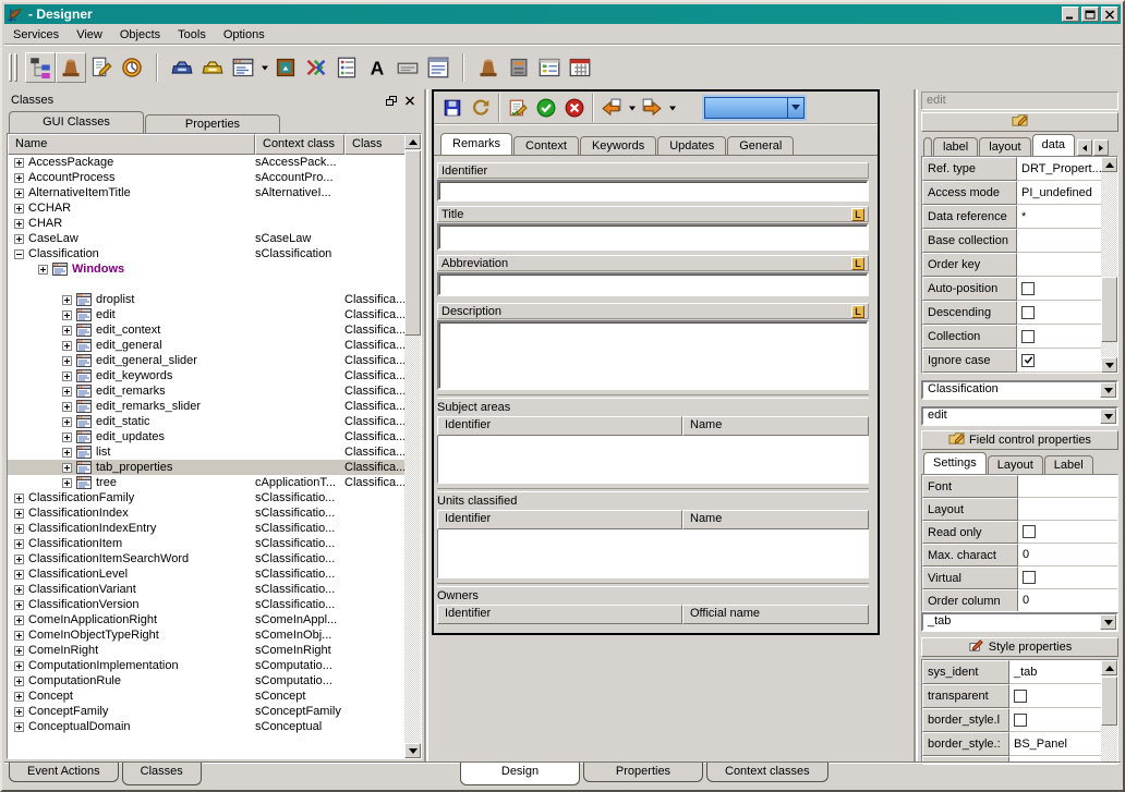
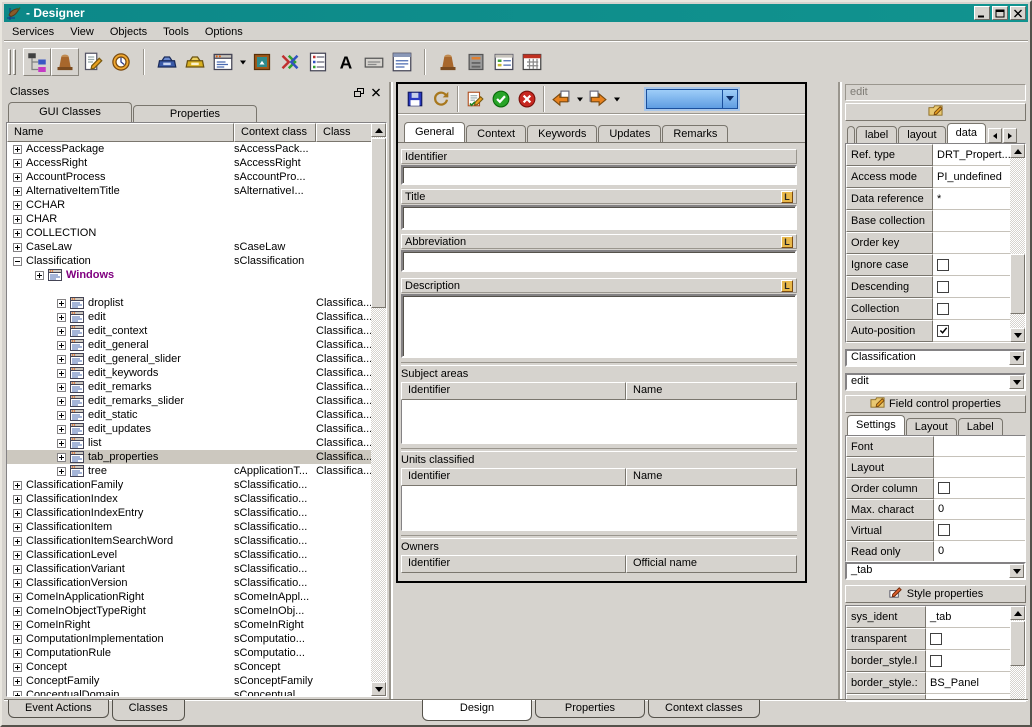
  - Designer
  Services
  View
  Objects
  Tools
  Options
  A
  Classes
  GUI Classes
  Properties
  Name
  Context class
  Class
  AccessPackage
  sAccessPack...
+ AccessRight
+ sAccessRight
  AccountProcess
  sAccountPro...
  AlternativeItemTitle
  sAlternativeI...
  CCHAR
  CHAR
+ COLLECTION
  CaseLaw
  sCaseLaw
  Classification
  sClassification
  Windows
  droplist
  Classifica..
  edit
  Classifica..
  edit_context
  Classifica..
  edit_general
  Classifica..
  edit_general_slider
  Classifica..
  edit_keywords
  Classifica..
  edit_remarks
  Classifica..
  edit_remarks_slider
  Classifica..
  edit_static
  Classifica..
  edit_updates
  Classifica..
  list
  Classifica..
  tab_properties
  Classifica..
  tree
  cApplicationT...
  Classifica..
  ClassificationFamily
  sClassificatio...
  ClassificationIndex
  sClassificatio...
  ClassificationIndexEntry
  sClassificatio...
  ClassificationItem
  sClassificatio...
  ClassificationItemSearchWord
  sClassificatio...
  ClassificationLevel
  sClassificatio...
  ClassificationVariant
  sClassificatio...
  ClassificationVersion
  sClassificatio...
  ComeInApplicationRight
  sComeInAppl...
  ComeInObjectTypeRight
  sComeInObj...
  ComeInRight
  sComeInRight
  ComputationImplementation
  sComputatio...
  ComputationRule
  sComputatio...
  Concept
  sConcept
  ConceptFamily
  sConceptFamily
  ConceptualDomain
  sConceptual
- Remarks
+ General
  Context
  Keywords
  Updates
- General
+ Remarks
  Identifier
  Title
  L
  Abbreviation
  L
  Description
  L
  Subject areas
  Identifier
  Name
  Units classified
  Identifier
  Name
  Owners
  Identifier
  Official name
  edit
  label
  layout
  data
  Ref. type
  DRT_Propert..
  Access mode
  PI_undefined
  Data reference
  *
  Base collection
  Order key
- Auto-position
+ Ignore case
  Descending
  Collection
- Ignore case
+ Auto-position
  Classification
  edit
  Field control properties
  Settings
  Layout
  Label
  Font
  Layout
- Read only
+ Order column
  Max. charact
  0
  Virtual
- Order column
+ Read only
  0
  _tab
  Style properties
  sys_ident
  _tab
  transparent
  border_style.l
  border_style.:
  BS_Panel
  Event Actions
  Classes
  Design
  Properties
  Context classes
